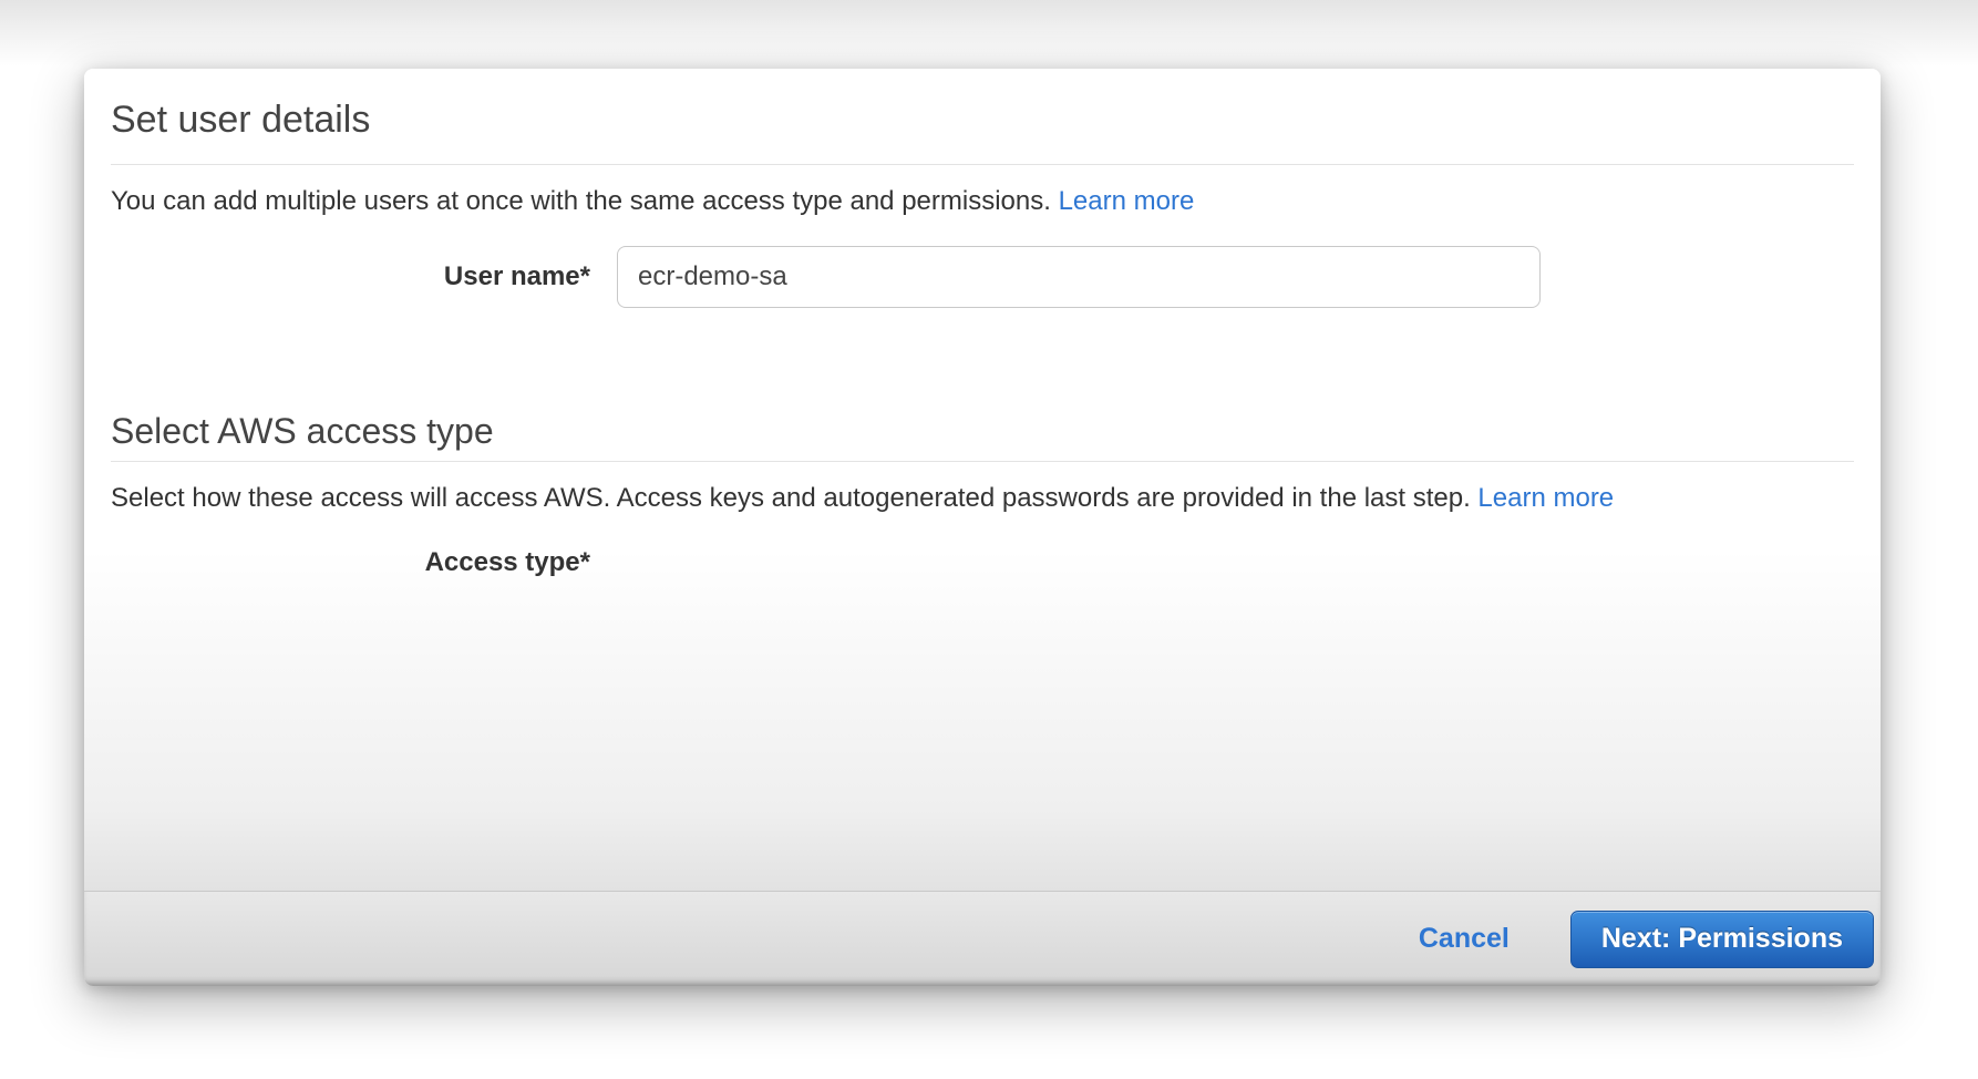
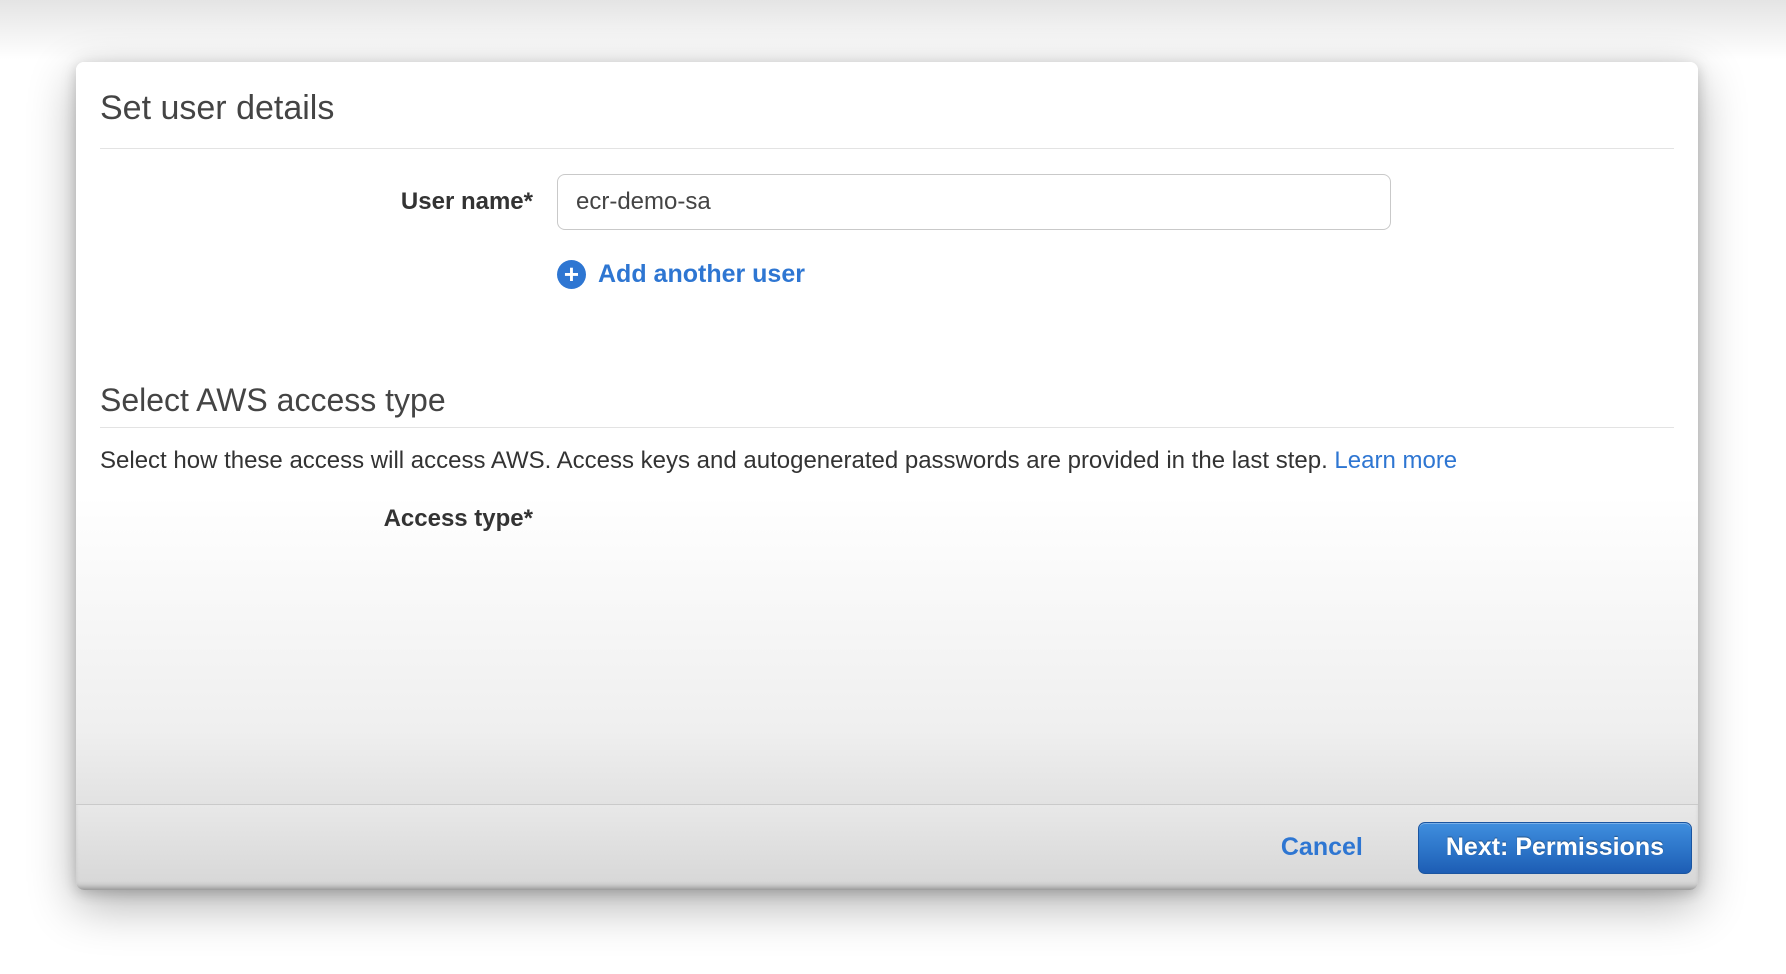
  Set user details
- You can add multiple users at once with the same access type and permissions. Learn more
  User name*
  ecr-demo-sa
+ +
+ Add another user
  Select AWS access type
  Select how these access will access AWS. Access keys and autogenerated passwords are provided in the last step. Learn more
  Access type*
  Cancel
  Next: Permissions
